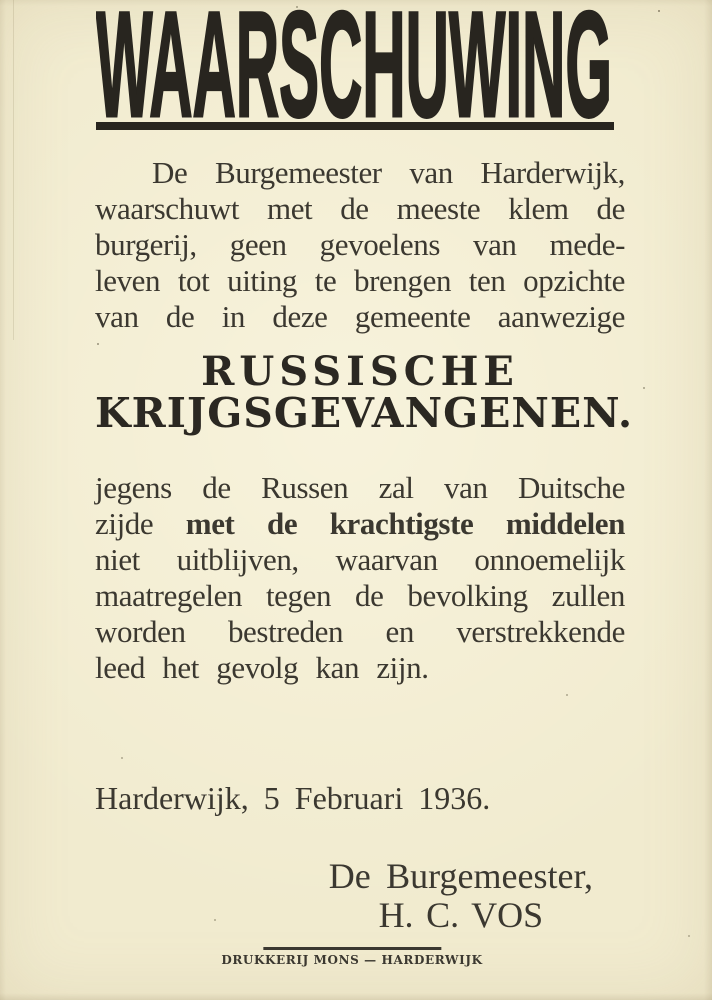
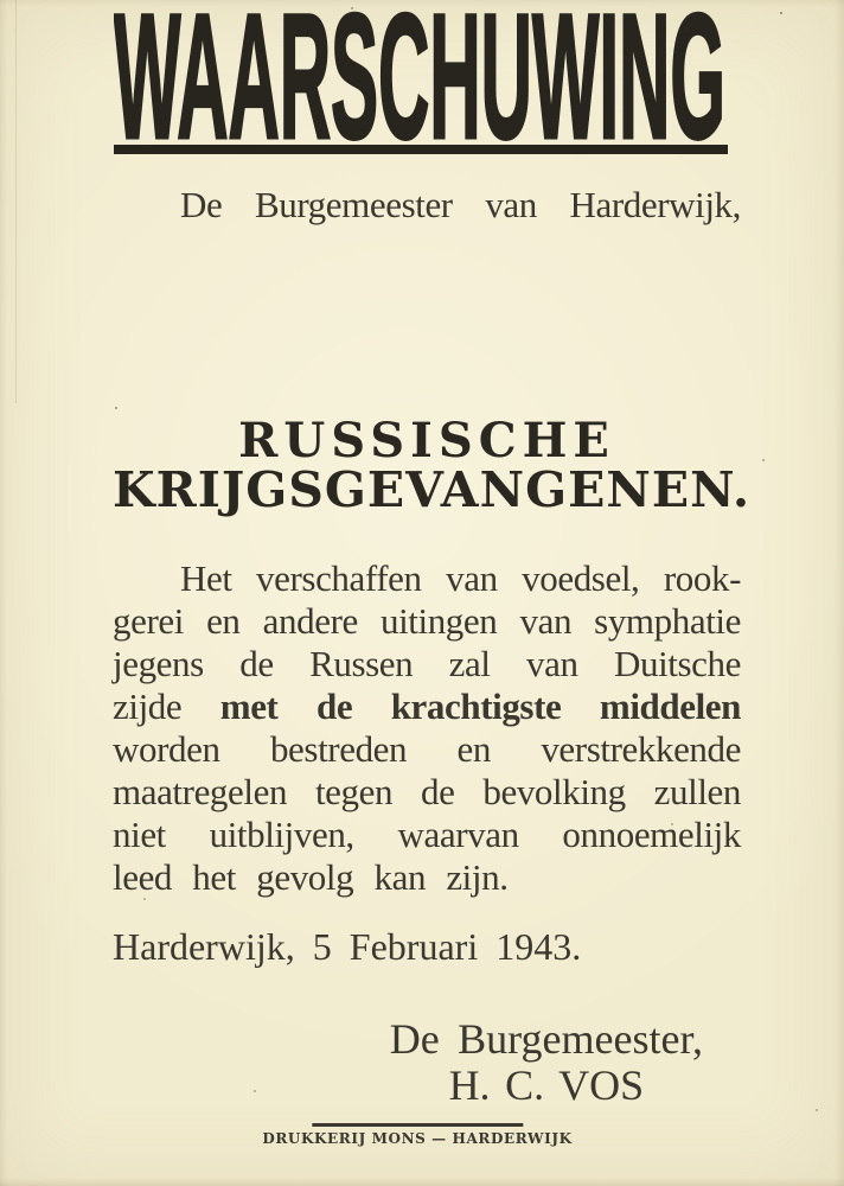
  WAARSCHUWING
  De Burgemeester van Harderwijk,
- waarschuwt met de meeste klem de
- burgerij, geen gevoelens van mede-
- leven tot uiting te brengen ten opzichte
- van de in deze gemeente aanwezige
  RUSSISCHE
  KRIJGSGEVANGENEN.
+ Het verschaffen van voedsel, rook-
+ gerei en andere uitingen van symphatie
  jegens de Russen zal van Duitsche
  zijde met de krachtigste middelen
- niet uitblijven, waarvan onnoemelijk
+ worden bestreden en verstrekkende
  maatregelen tegen de bevolking zullen
- worden bestreden en verstrekkende
+ niet uitblijven, waarvan onnoemelijk
  leed het gevolg kan zijn.
- Harderwijk, 5 Februari 1936.
+ Harderwijk, 5 Februari 1943.
  De Burgemeester,
  H. C. VOS
  DRUKKERIJ MONS — HARDERWIJK
